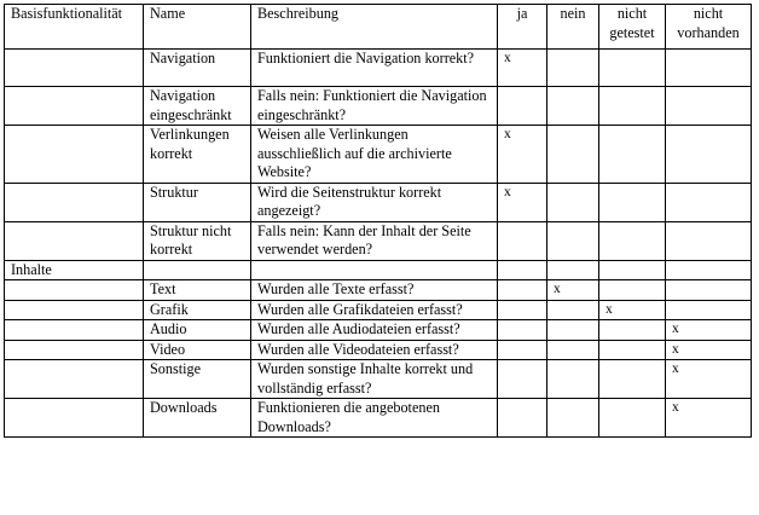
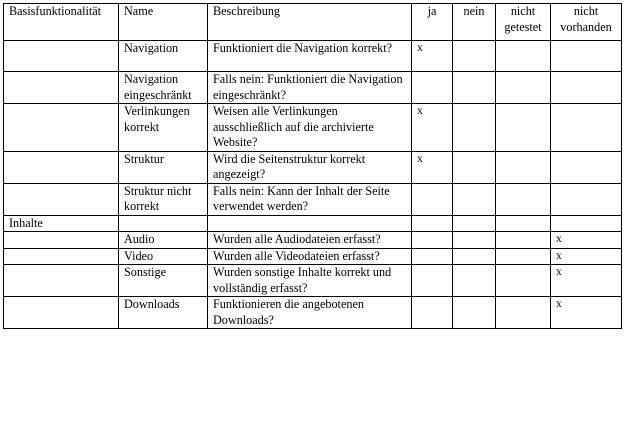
  Basisfunktionalität	Name	Beschreibung	ja	nein	nicht getestet	nicht vorhanden
  	Navigation	Funktioniert die Navigation korrekt?	x
  	Navigation eingeschränkt	Falls nein: Funktioniert die Navigation eingeschränkt?
  	Verlinkungen korrekt	Weisen alle Verlinkungen ausschließlich auf die archivierte Website?	x
  	Struktur	Wird die Seitenstruktur korrekt angezeigt?	x
  	Struktur nicht korrekt	Falls nein: Kann der Inhalt der Seite verwendet werden?
  Inhalte
- 	Text	Wurden alle Texte erfasst?		x
- 	Grafik	Wurden alle Grafikdateien erfasst?			x
  	Audio	Wurden alle Audiodateien erfasst?				x
  	Video	Wurden alle Videodateien erfasst?				x
  	Sonstige	Wurden sonstige Inhalte korrekt und vollständig erfasst?				x
  	Downloads	Funktionieren die angebotenen Downloads?				x
